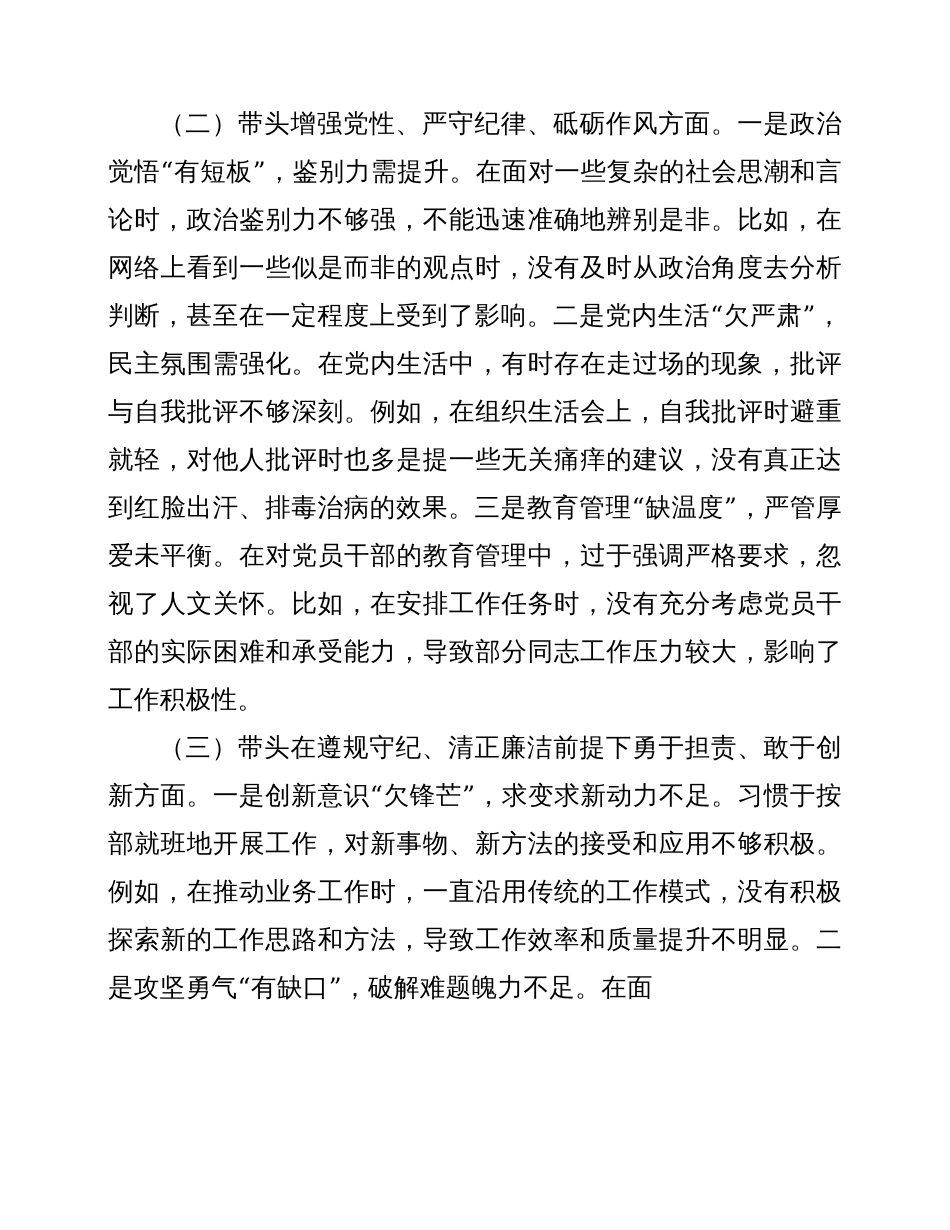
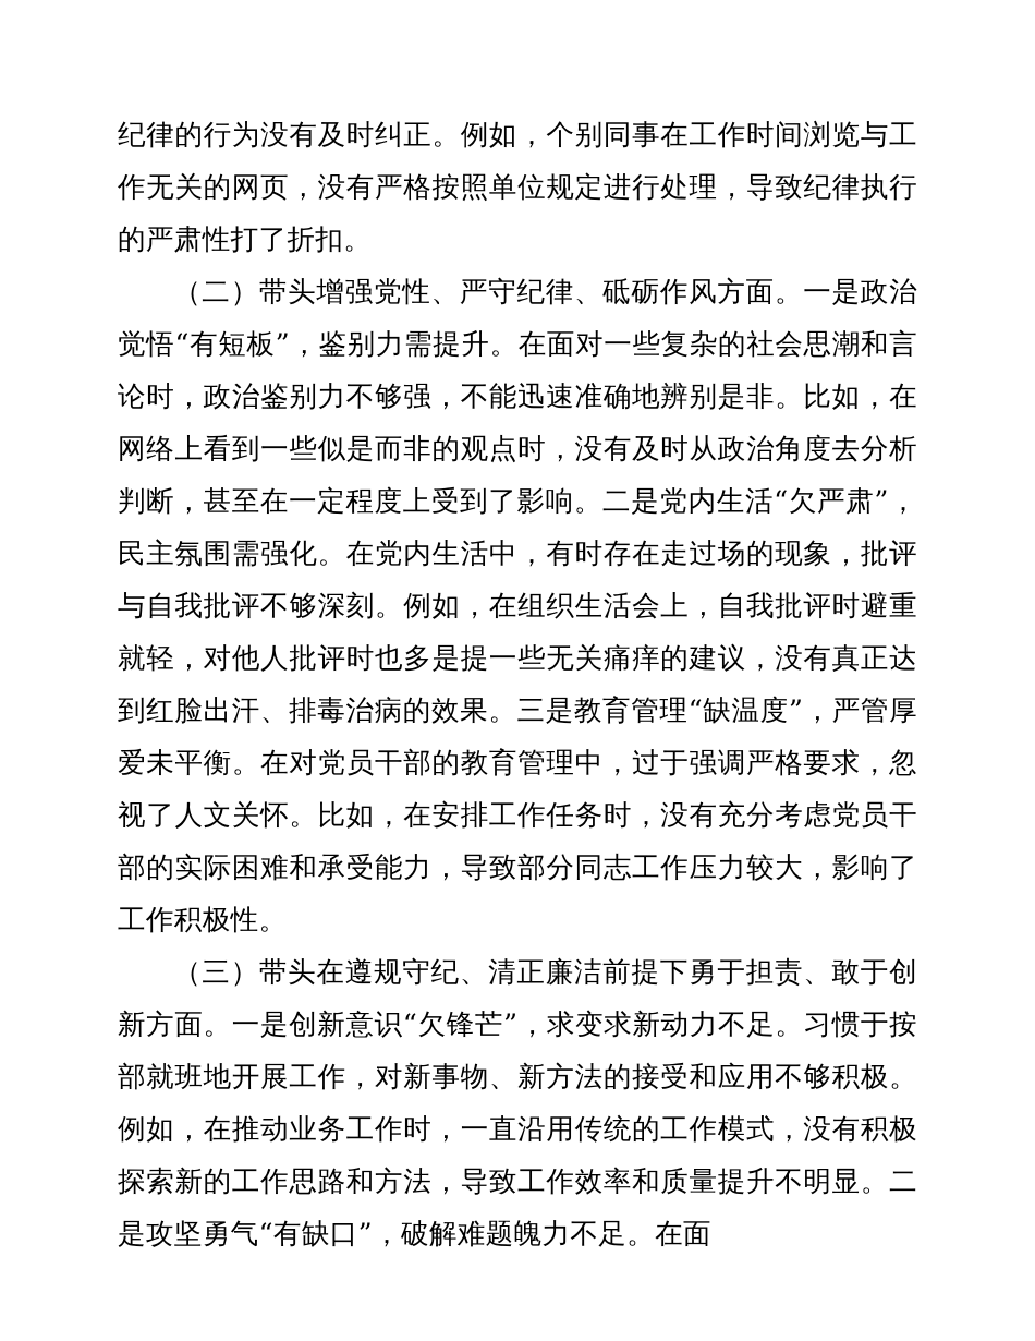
+ 纪律的行为没有及时纠正。例如，个别同事在工作时间浏览与工作无关的网页，没有严格按照单位规定进行处理，导致纪律执行的严肃性打了折扣。
  （二）带头增强党性、严守纪律、砥砺作风方面。一是政治觉悟“有短板”，鉴别力需提升。在面对一些复杂的社会思潮和言论时，政治鉴别力不够强，不能迅速准确地辨别是非。比如，在网络上看到一些似是而非的观点时，没有及时从政治角度去分析判断，甚至在一定程度上受到了影响。二是党内生活“欠严肃”，民主氛围需强化。在党内生活中，有时存在走过场的现象，批评与自我批评不够深刻。例如，在组织生活会上，自我批评时避重就轻，对他人批评时也多是提一些无关痛痒的建议，没有真正达到红脸出汗、排毒治病的效果。三是教育管理“缺温度”，严管厚爱未平衡。在对党员干部的教育管理中，过于强调严格要求，忽视了人文关怀。比如，在安排工作任务时，没有充分考虑党员干部的实际困难和承受能力，导致部分同志工作压力较大，影响了工作积极性。
  （三）带头在遵规守纪、清正廉洁前提下勇于担责、敢于创新方面。一是创新意识“欠锋芒”，求变求新动力不足。习惯于按部就班地开展工作，对新事物、新方法的接受和应用不够积极。例如，在推动业务工作时，一直沿用传统的工作模式，没有积极探索新的工作思路和方法，导致工作效率和质量提升不明显。二是攻坚勇气“有缺口”，破解难题魄力不足。在面
